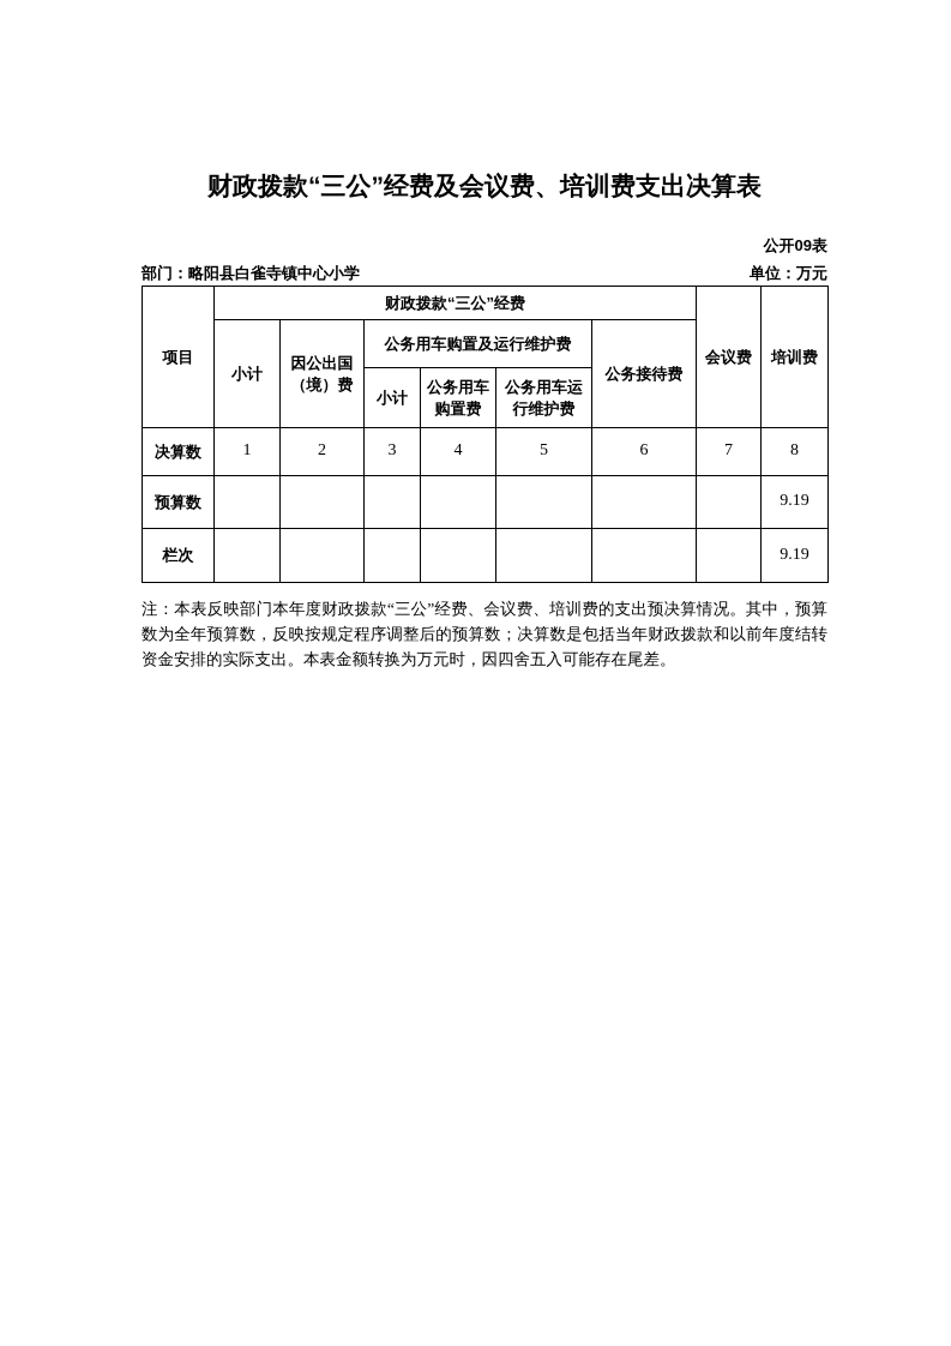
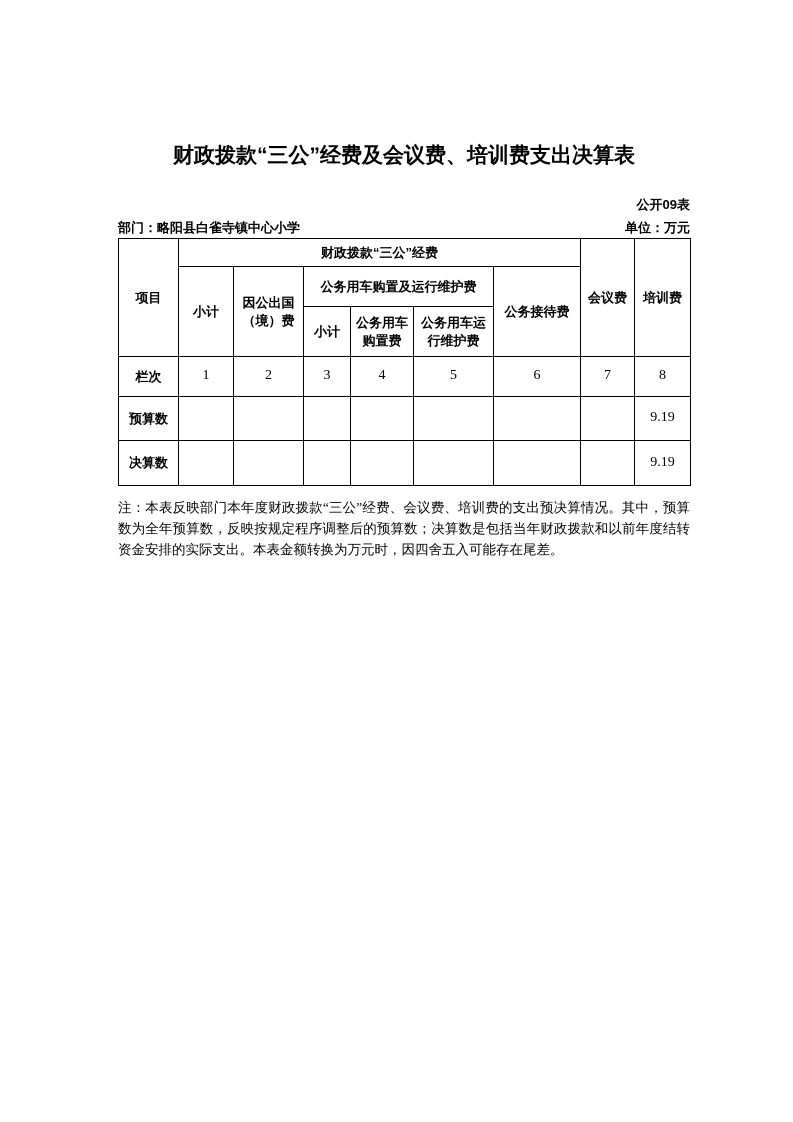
  财政拨款“三公”经费及会议费、培训费支出决算表
  公开09表
  部门：略阳县白雀寺镇中心小学
  单位：万元
  项目	财政拨款“三公”经费	会议费	培训费
  小计	因公出国（境）费	公务用车购置及运行维护费	公务接待费
  小计	公务用车购置费	公务用车运行维护费
- 决算数	1	2	3	4	5	6	7	8
+ 栏次	1	2	3	4	5	6	7	8
  预算数								9.19
- 栏次								9.19
+ 决算数								9.19
  注：本表反映部门本年度财政拨款“三公”经费、会议费、培训费的支出预决算情况。其中，预算数为全年预算数，反映按规定程序调整后的预算数；决算数是包括当年财政拨款和以前年度结转资金安排的实际支出。本表金额转换为万元时，因四舍五入可能存在尾差。
